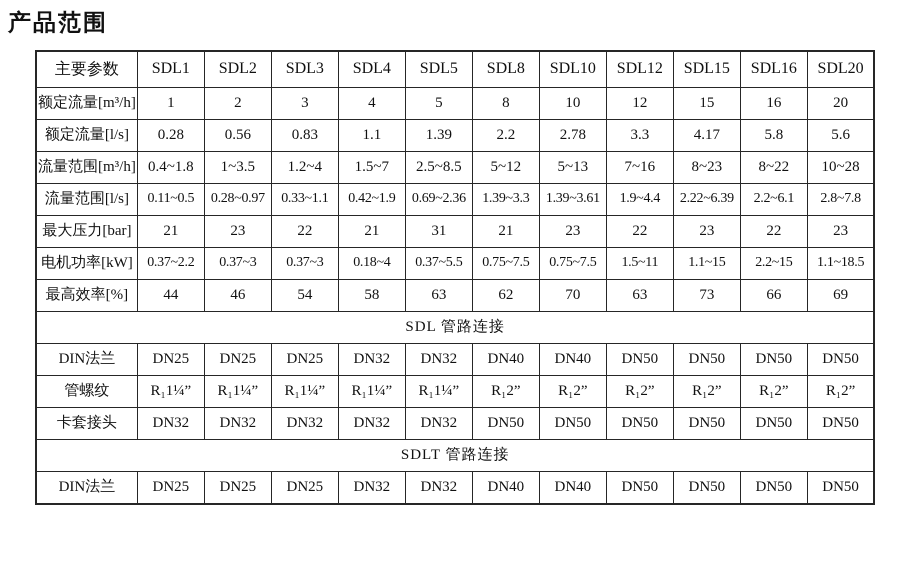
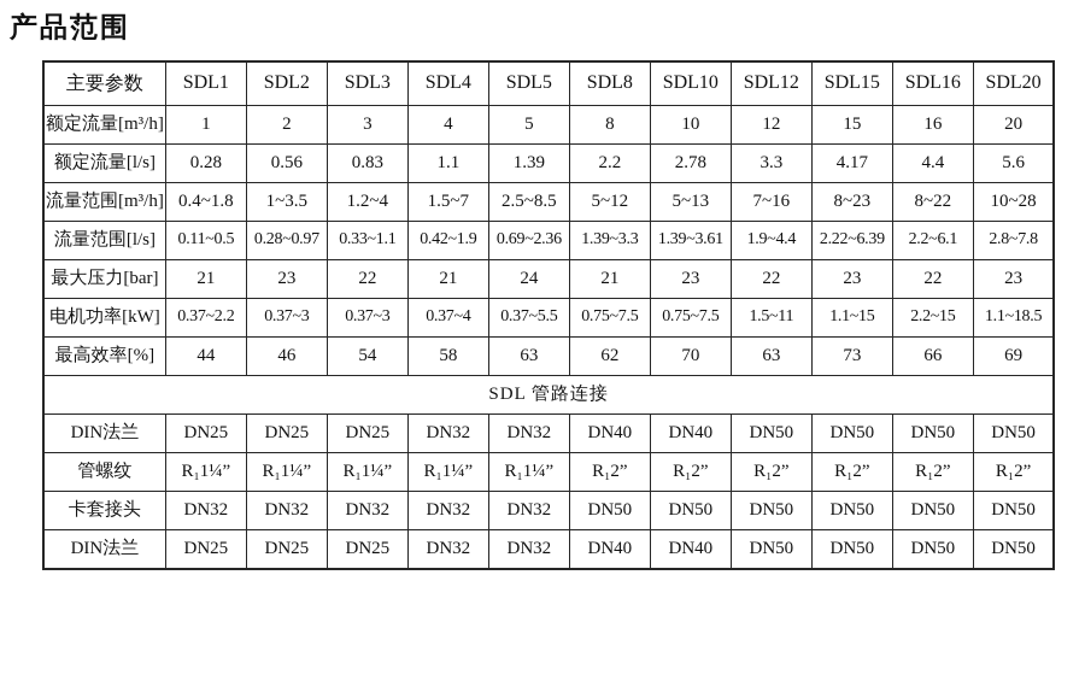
  产品范围
  主要参数	SDL1	SDL2	SDL3	SDL4	SDL5	SDL8	SDL10	SDL12	SDL15	SDL16	SDL20
  额定流量[m³/h]	1	2	3	4	5	8	10	12	15	16	20
- 额定流量[l/s]	0.28	0.56	0.83	1.1	1.39	2.2	2.78	3.3	4.17	5.8	5.6
+ 额定流量[l/s]	0.28	0.56	0.83	1.1	1.39	2.2	2.78	3.3	4.17	4.4	5.6
  流量范围[m³/h]	0.4~1.8	1~3.5	1.2~4	1.5~7	2.5~8.5	5~12	5~13	7~16	8~23	8~22	10~28
  流量范围[l/s]	0.11~0.5	0.28~0.97	0.33~1.1	0.42~1.9	0.69~2.36	1.39~3.3	1.39~3.61	1.9~4.4	2.22~6.39	2.2~6.1	2.8~7.8
- 最大压力[bar]	21	23	22	21	31	21	23	22	23	22	23
+ 最大压力[bar]	21	23	22	21	24	21	23	22	23	22	23
- 电机功率[kW]	0.37~2.2	0.37~3	0.37~3	0.18~4	0.37~5.5	0.75~7.5	0.75~7.5	1.5~11	1.1~15	2.2~15	1.1~18.5
+ 电机功率[kW]	0.37~2.2	0.37~3	0.37~3	0.37~4	0.37~5.5	0.75~7.5	0.75~7.5	1.5~11	1.1~15	2.2~15	1.1~18.5
  最高效率[%]	44	46	54	58	63	62	70	63	73	66	69
  SDL 管路连接
  DIN法兰	DN25	DN25	DN25	DN32	DN32	DN40	DN40	DN50	DN50	DN50	DN50
  管螺纹	R₁1¼”	R₁1¼”	R₁1¼”	R₁1¼”	R₁1¼”	R₁2”	R₁2”	R₁2”	R₁2”	R₁2”	R₁2”
  卡套接头	DN32	DN32	DN32	DN32	DN32	DN50	DN50	DN50	DN50	DN50	DN50
- SDLT 管路连接
  DIN法兰	DN25	DN25	DN25	DN32	DN32	DN40	DN40	DN50	DN50	DN50	DN50
